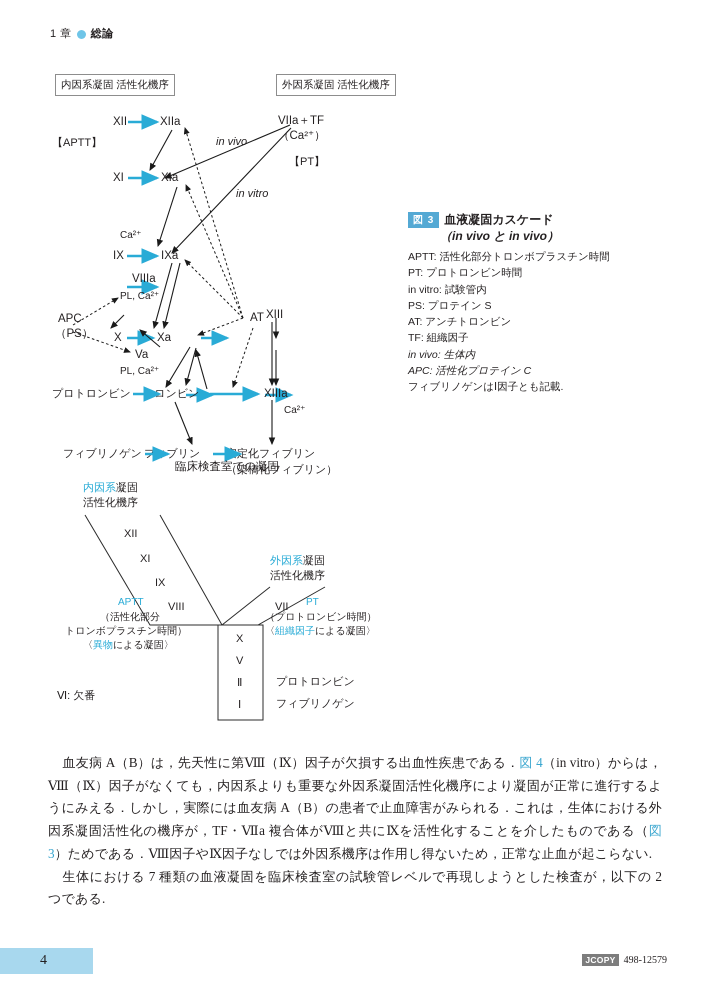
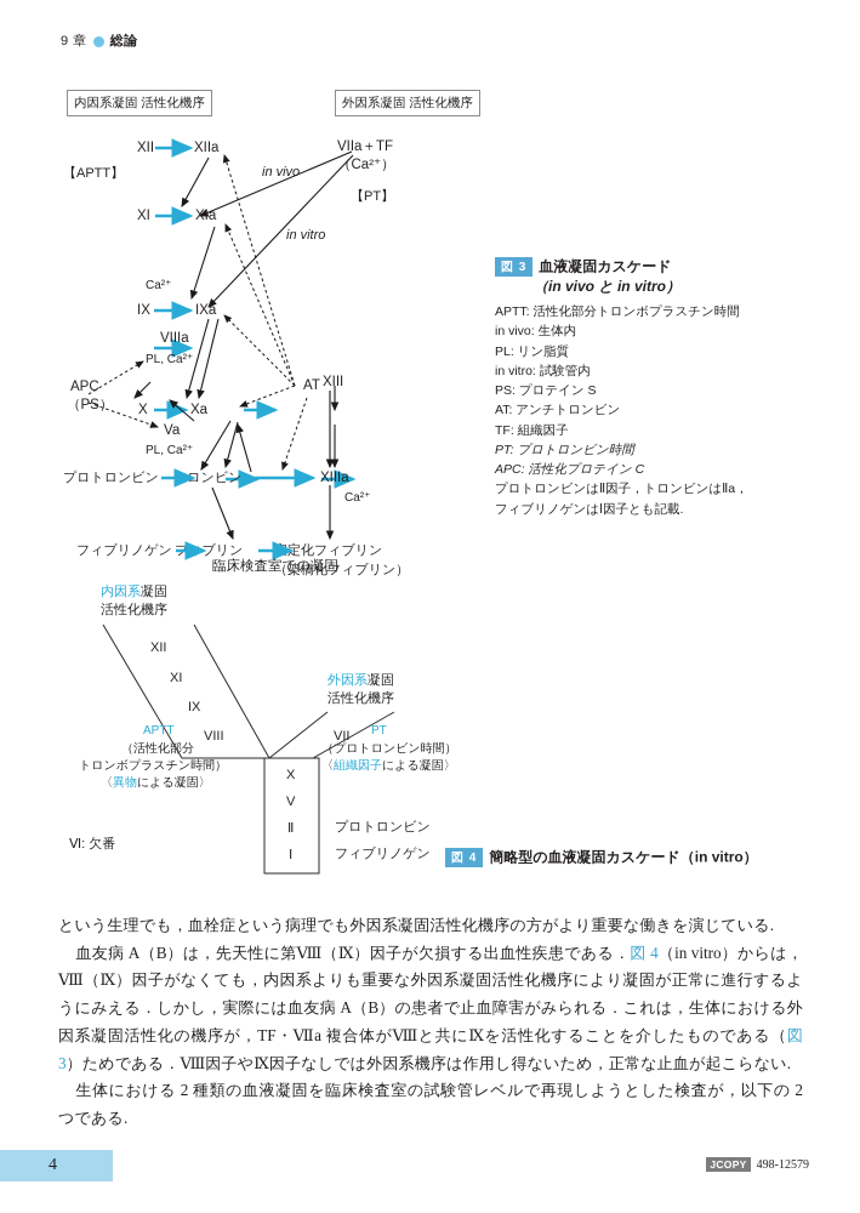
- 1 章
+ 9 章
  総論
  内因系凝固 活性化機序
  外因系凝固 活性化機序
  XII
  XIIa
  【APTT】
  VIIa＋TF
  （Ca²⁺）
  【PT】
  in vivo
  in vitro
  XI
  XIa
  Ca²⁺
  IX
  IXa
  VIIIa
  PL, Ca²⁺
  APC
  （PS）
  X
  Xa
  Va
  PL, Ca²⁺
  AT
  XIII
  XIIIa
  Ca²⁺
  プロトロンビン
  ロンビン
  フィブリノゲン
  定化フィブリン
  （架橋化フィブリン）
  図 3 血液凝固カスケード
- （in vivo と in vivo）
+ （in vivo と in vitro）
  APTT: 活性化部分トロンボプラスチン時間
- PT: プロトロンビン時間
+ in vivo: 生体内
+ PL: リン脂質
  in vitro: 試験管内
  PS: プロテイン S
  AT: アンチトロンビン
  TF: 組織因子
- in vivo: 生体内
+ PT: プロトロンビン時間
  APC: 活性化プロテイン C
+ プロトロンビンはⅡ因子，トロンビンはⅡa，
  フィブリノゲンはⅠ因子とも記載.
  臨床検査室での凝固
  内因系凝固
  活性化機序
  外因系凝固
  活性化機序
  XII
  XI
  IX
  VIII
  VII
  APTT
  （活性化部分
  トロンボプラスチン時間）
  〈異物による凝固〉
  PT
  （プロトロンビン時間）
  〈組織因子による凝固〉
  X
  V
  Ⅱ
  Ⅰ
  プロトロンビン
  フィブリノゲン
  Ⅵ: 欠番
+ 図 4 簡略型の血液凝固カスケード（in vitro）
+ という生理でも，血栓症という病理でも外因系凝固活性化機序の方がより重要な働きを演じている.
  血友病 A（B）は，先天性に第Ⅷ（Ⅸ）因子が欠損する出血性疾患である．図 4（in vitro）からは，Ⅷ（Ⅸ）因子がなくても，内因系よりも重要な外因系凝固活性化機序により凝固が正常に進行するようにみえる．しかし，実際には血友病 A（B）の患者で止血障害がみられる．これは，生体における外因系凝固活性化の機序が，TF・Ⅶa 複合体がⅧと共にⅨを活性化することを介したものである（図 3）ためである．Ⅷ因子やⅨ因子なしでは外因系機序は作用し得ないため，正常な止血が起こらない.
- 生体における 7 種類の血液凝固を臨床検査室の試験管レベルで再現しようとした検査が，以下の 2 つである.
+ 生体における 2 種類の血液凝固を臨床検査室の試験管レベルで再現しようとした検査が，以下の 2 つである.
  4
  JCOPY
  498-12579
